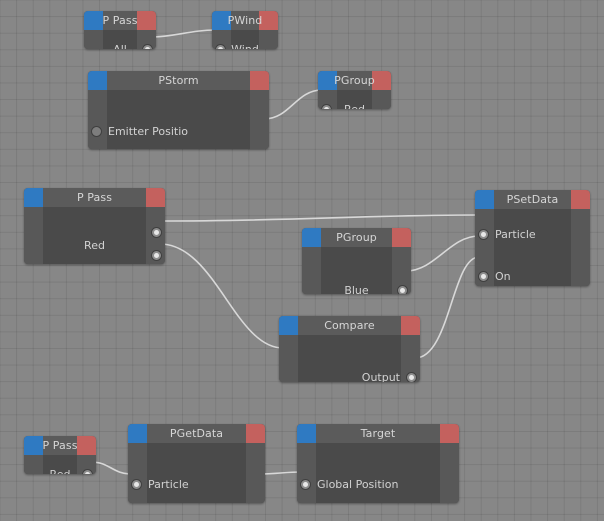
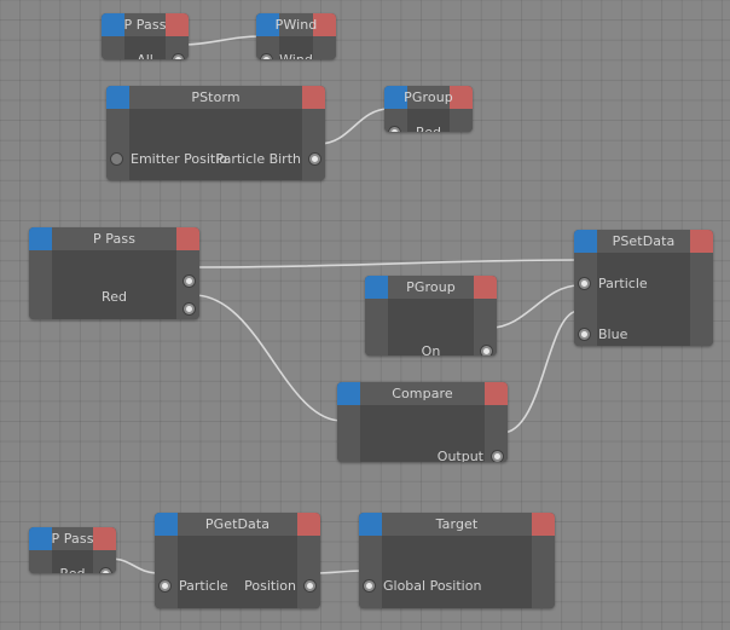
  P Pass
  PWind
  PStorm
  Emitter Positio
+ Particle Birth
  PGroup
  P Pass
  Red
  PSetData
  Particle
- On
+ Blue
  PGroup
- Blue
+ On
  Compare
  Output
  P Pass
  PGetData
  Particle
+ Position
  Target
  Global Position
